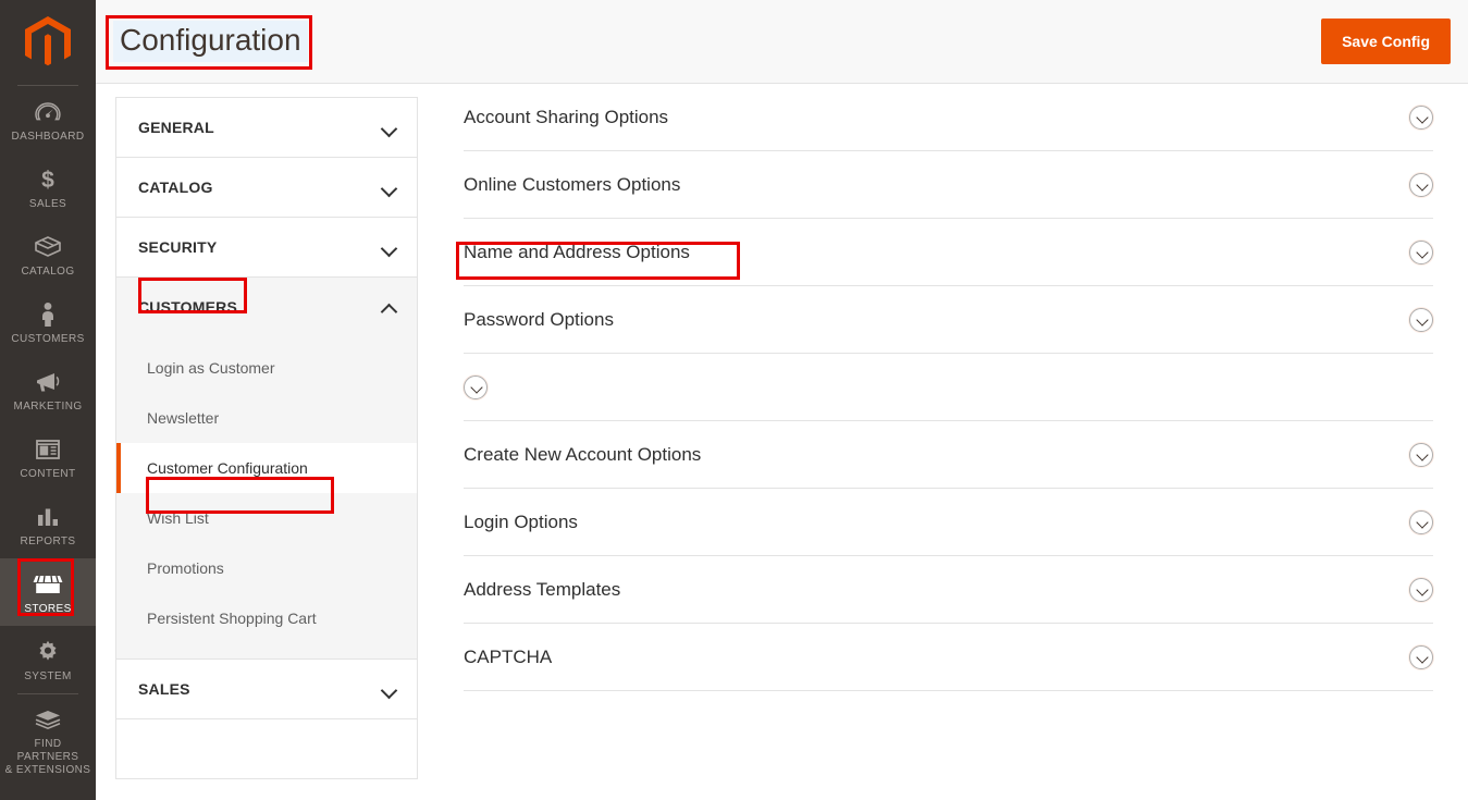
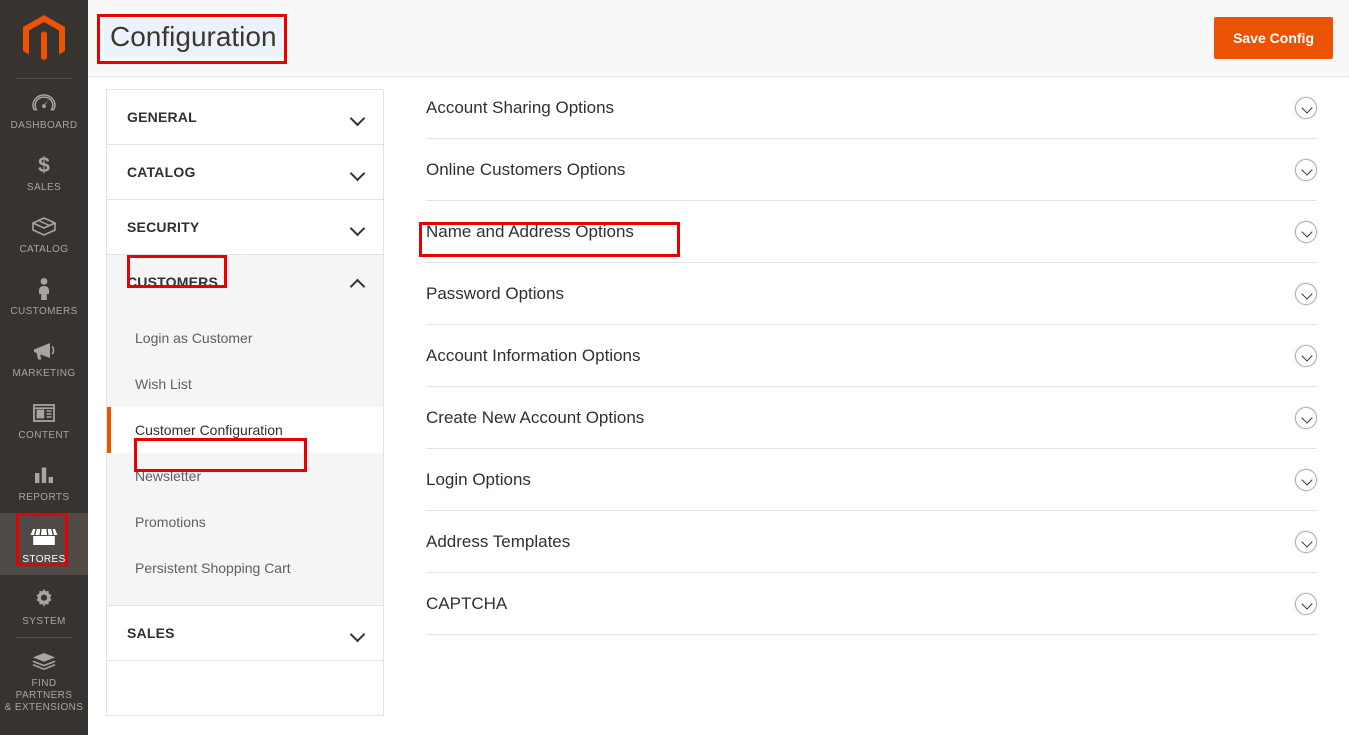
  DASHBOARD
  $
  SALES
  CATALOG
  CUSTOMERS
  MARKETING
  CONTENT
  REPORTS
  STORES
  SYSTEM
  FIND PARTNERS
  & EXTENSIONS
  Configuration
  Save Config
  GENERAL
  CATALOG
  SECURITY
  CUSTOMERS
  Login as Customer
- Newsletter
+ Wish List
  Customer Configuration
- Wish List
+ Newsletter
  Promotions
  Persistent Shopping Cart
  SALES
  Account Sharing Options
  Online Customers Options
  Name and Address Options
  Password Options
+ Account Information Options
  Create New Account Options
  Login Options
  Address Templates
  CAPTCHA
